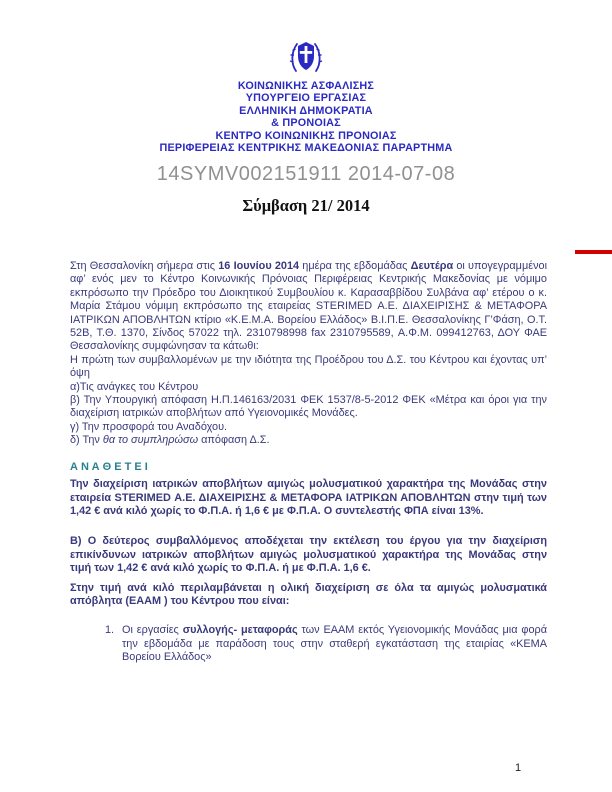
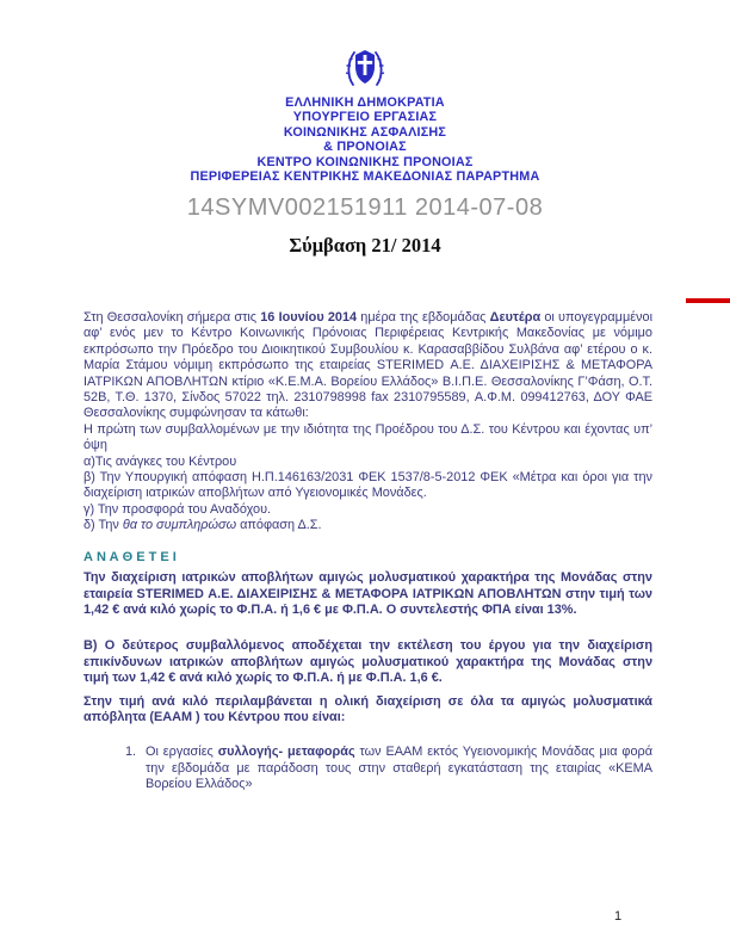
- ΚΟΙΝΩΝΙΚΗΣ ΑΣΦΑΛΙΣΗΣ
+ ΕΛΛΗΝΙΚΗ ΔΗΜΟΚΡΑΤΙΑ
  ΥΠΟΥΡΓΕΙΟ ΕΡΓΑΣΙΑΣ
- ΕΛΛΗΝΙΚΗ ΔΗΜΟΚΡΑΤΙΑ
+ ΚΟΙΝΩΝΙΚΗΣ ΑΣΦΑΛΙΣΗΣ
  & ΠΡΟΝΟΙΑΣ
  ΚΕΝΤΡΟ ΚΟΙΝΩΝΙΚΗΣ ΠΡΟΝΟΙΑΣ
  ΠΕΡΙΦΕΡΕΙΑΣ ΚΕΝΤΡΙΚΗΣ ΜΑΚΕΔΟΝΙΑΣ ΠΑΡΑΡΤΗΜΑ
  14SYMV002151911 2014-07-08
  Σύμβαση 21/ 2014
  Στη Θεσσαλονίκη σήμερα στις 16 Ιουνίου 2014 ημέρα της εβδομάδας Δευτέρα οι υπογεγραμμένοι αφ’ ενός μεν το Κέντρο Κοινωνικής Πρόνοιας Περιφέρειας Κεντρικής Μακεδονίας με νόμιμο εκπρόσωπο την Πρόεδρο του Διοικητικού Συμβουλίου κ. Καρασαββίδου Συλβάνα αφ’ ετέρου ο κ. Μαρία Στάμου νόμιμη εκπρόσωπο της εταιρείας STERIMED Α.Ε. ΔΙΑΧΕΙΡΙΣΗΣ & ΜΕΤΑΦΟΡΑ ΙΑΤΡΙΚΩΝ ΑΠΟΒΛΗΤΩΝ κτίριο «Κ.Ε.Μ.Α. Βορείου Ελλάδος» Β.Ι.Π.Ε. Θεσσαλονίκης Γ’Φάση, Ο.Τ. 52Β, Τ.Θ. 1370, Σίνδος 57022 τηλ. 2310798998 fax 2310795589, Α.Φ.Μ. 099412763, ΔΟΥ ΦΑΕ Θεσσαλονίκης συμφώνησαν τα κάτωθι:
  Η πρώτη των συμβαλλομένων με την ιδιότητα της Προέδρου του Δ.Σ. του Κέντρου και έχοντας υπ’ όψη
  α)Τις ανάγκες του Κέντρου
  β) Την Υπουργική απόφαση Η.Π.146163/2031 ΦΕΚ 1537/8-5-2012 ΦΕΚ «Μέτρα και όροι για την διαχείριση ιατρικών αποβλήτων από Υγειονομικές Μονάδες.
  γ) Την προσφορά του Αναδόχου.
  δ) Την θα το συμπληρώσω απόφαση Δ.Σ.
  Α Ν Α Θ Ε Τ Ε Ι
  Την διαχείριση ιατρικών αποβλήτων αμιγώς μολυσματικού χαρακτήρα της Μονάδας στην εταιρεία STERIMED Α.Ε. ΔΙΑΧΕΙΡΙΣΗΣ & ΜΕΤΑΦΟΡΑ ΙΑΤΡΙΚΩΝ ΑΠΟΒΛΗΤΩΝ στην τιμή των 1,42 € ανά κιλό χωρίς το Φ.Π.Α. ή 1,6 € με Φ.Π.Α. Ο συντελεστής ΦΠΑ είναι 13%.
  Β) Ο δεύτερος συμβαλλόμενος αποδέχεται την εκτέλεση του έργου για την διαχείριση επικίνδυνων ιατρικών αποβλήτων αμιγώς μολυσματικού χαρακτήρα της Μονάδας στην τιμή των 1,42 € ανά κιλό χωρίς το Φ.Π.Α. ή με Φ.Π.Α. 1,6 €.
  Στην τιμή ανά κιλό περιλαμβάνεται η ολική διαχείριση σε όλα τα αμιγώς μολυσματικά απόβλητα (ΕΑΑΜ ) του Κέντρου που είναι:
  1.
  Οι εργασίες συλλογής- μεταφοράς των ΕΑΑΜ εκτός Υγειονομικής Μονάδας μια φορά την εβδομάδα με παράδοση τους στην σταθερή εγκατάσταση της εταιρίας «ΚΕΜΑ Βορείου Ελλάδος»
  1
